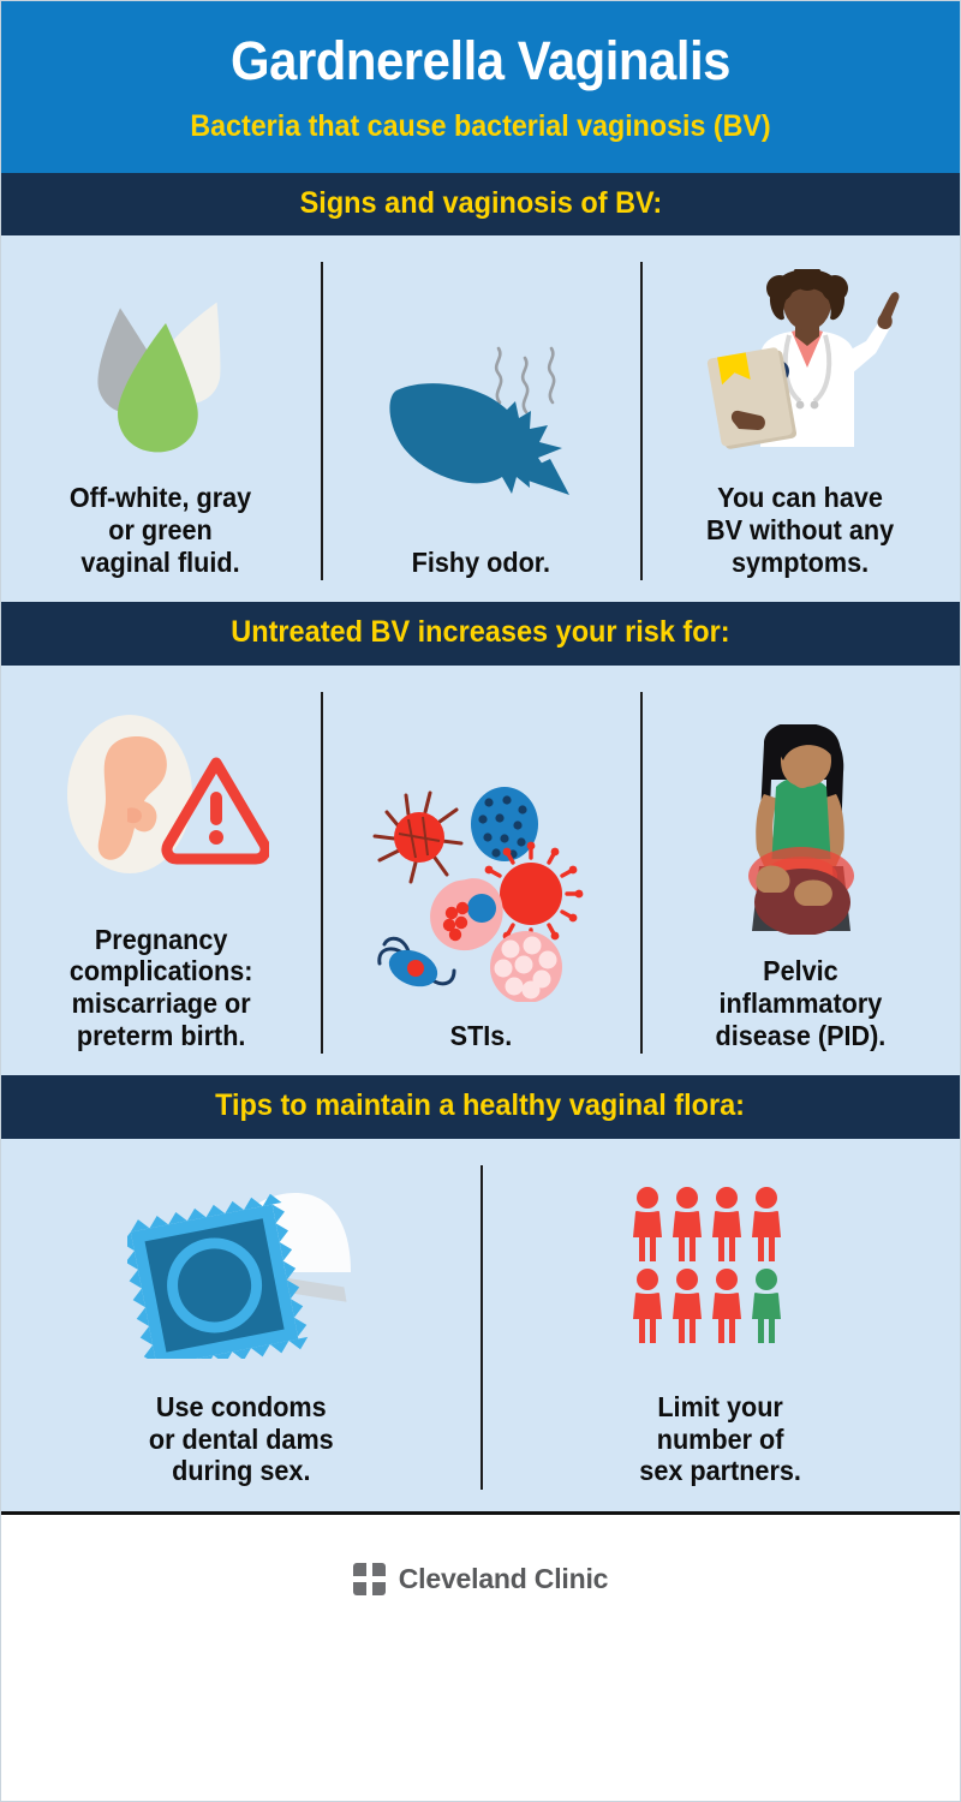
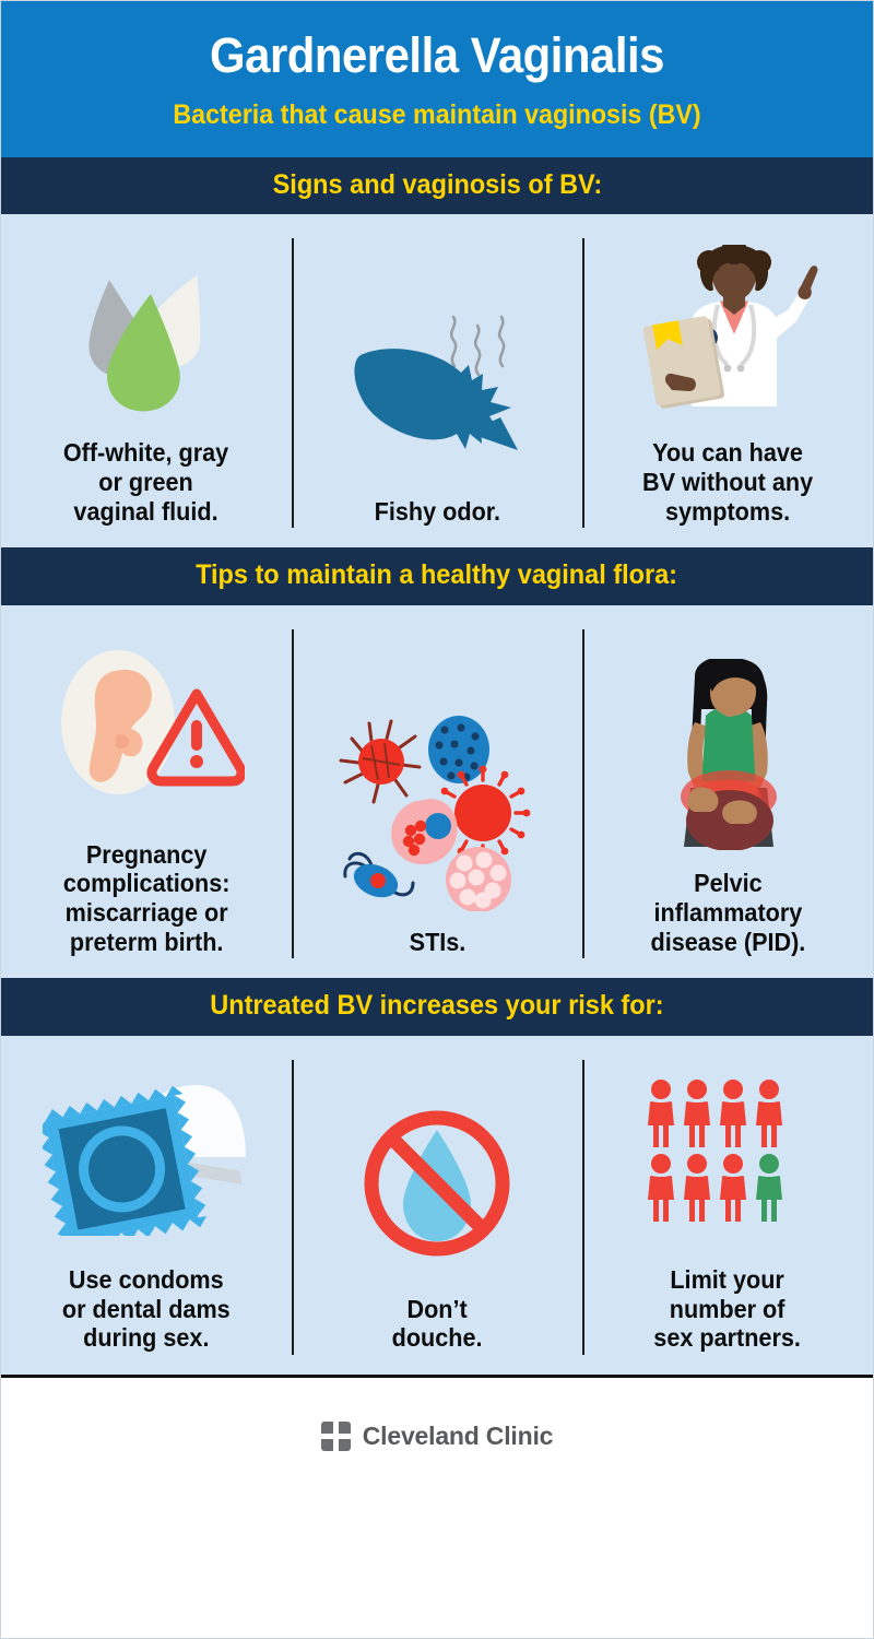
  Gardnerella Vaginalis
- Bacteria that cause bacterial vaginosis (BV)
+ Bacteria that cause maintain vaginosis (BV)
  Signs and vaginosis of BV:
  Off-white, gray
  or green
  vaginal fluid.
  Fishy odor.
  You can have
  BV without any
  symptoms.
- Untreated BV increases your risk for:
+ Tips to maintain a healthy vaginal flora:
  Pregnancy
  complications:
  miscarriage or
  preterm birth.
  STIs.
  Pelvic
  inflammatory
  disease (PID).
- Tips to maintain a healthy vaginal flora:
+ Untreated BV increases your risk for:
  Use condoms
  or dental dams
  during sex.
+ Don’t
+ douche.
  Limit your
  number of
  sex partners.
  Cleveland Clinic
